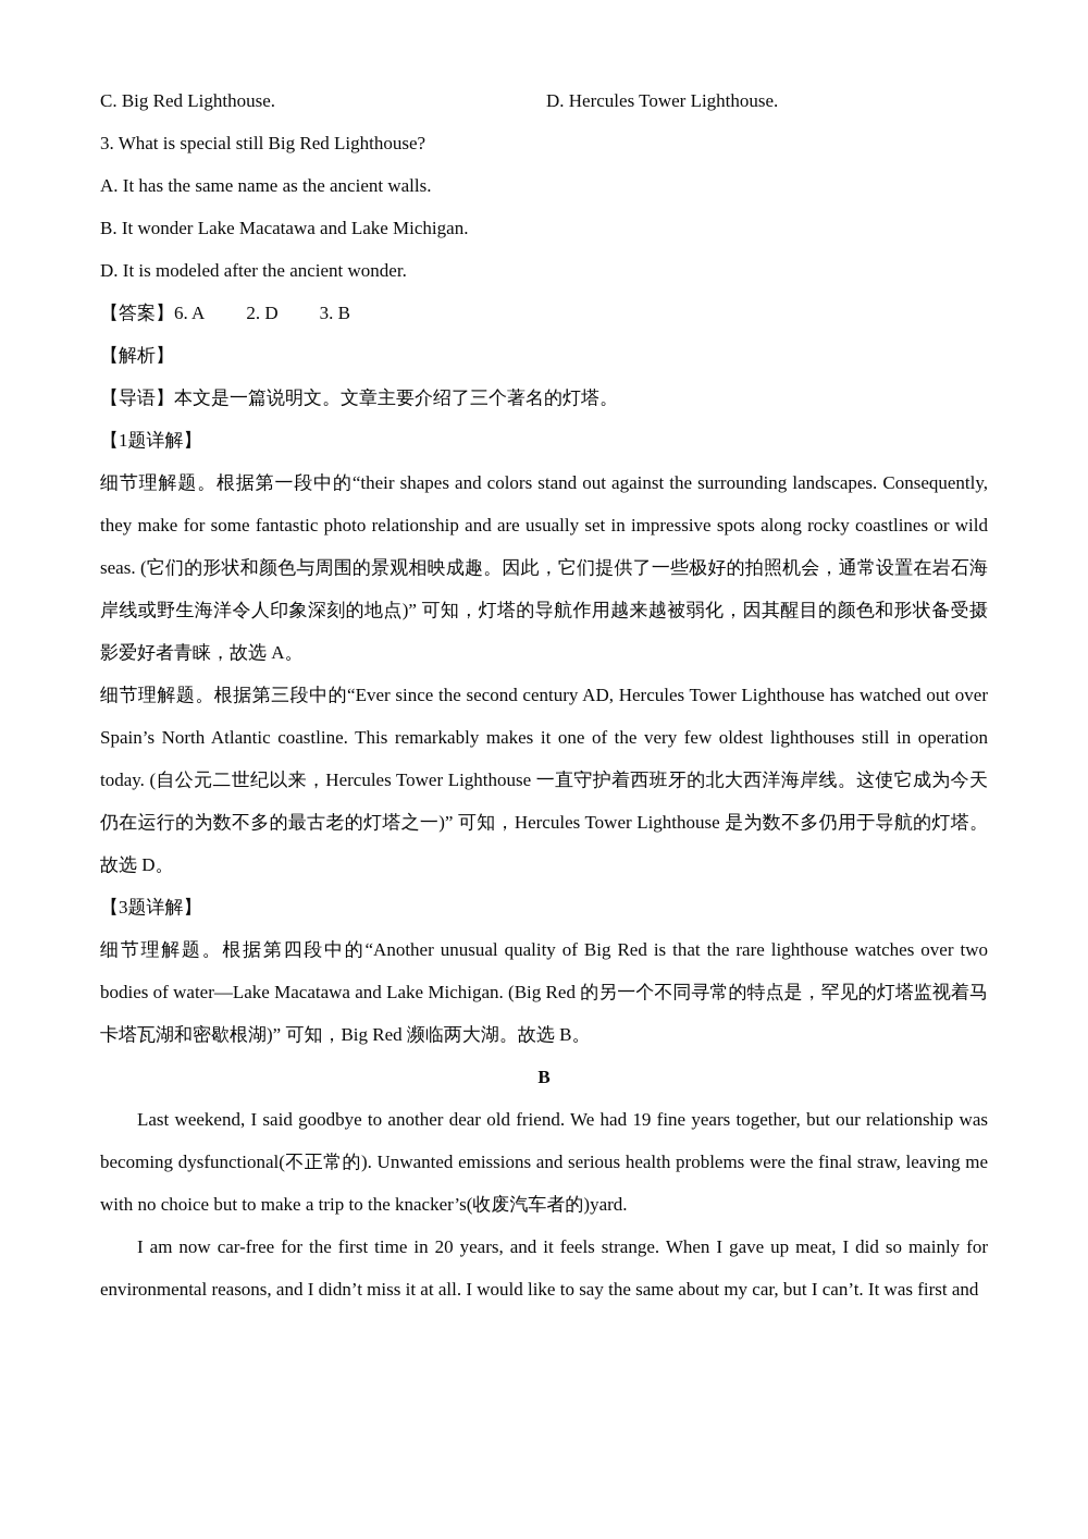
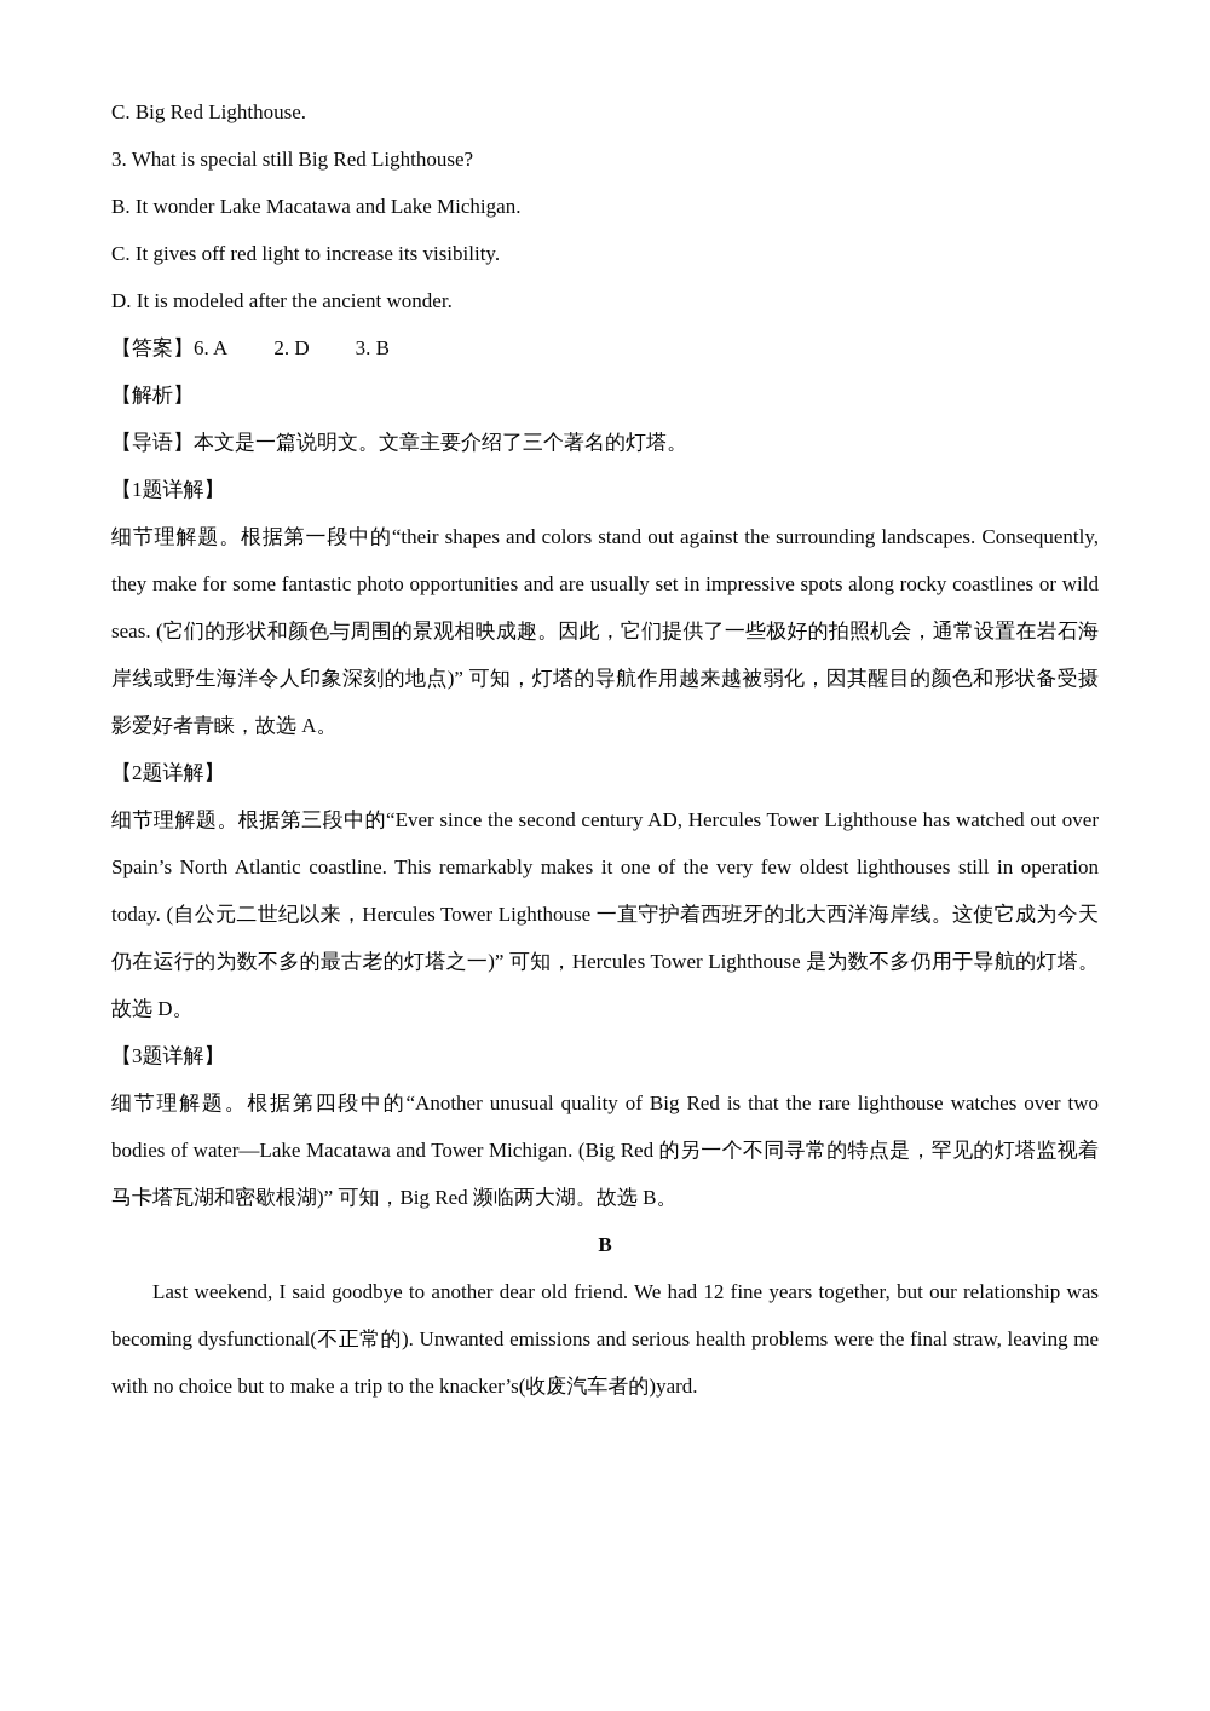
  C. Big Red Lighthouse.
- D. Hercules Tower Lighthouse.
  3. What is special still Big Red Lighthouse?
- A. It has the same name as the ancient walls.
  B. It wonder Lake Macatawa and Lake Michigan.
+ C. It gives off red light to increase its visibility.
  D. It is modeled after the ancient wonder.
  【答案】6. A 2. D 3. B
  【解析】
  【导语】本文是一篇说明文。文章主要介绍了三个著名的灯塔。
  【1题详解】
- 细节理解题。根据第一段中的“their shapes and colors stand out against the surrounding landscapes. Consequently, they make for some fantastic photo relationship and are usually set in impressive spots along rocky coastlines or wild seas. (它们的形状和颜色与周围的景观相映成趣。因此，它们提供了一些极好的拍照机会，通常设置在岩石海岸线或野生海洋令人印象深刻的地点)” 可知，灯塔的导航作用越来越被弱化，因其醒目的颜色和形状备受摄影爱好者青睐，故选 A。
+ 细节理解题。根据第一段中的“their shapes and colors stand out against the surrounding landscapes. Consequently, they make for some fantastic photo opportunities and are usually set in impressive spots along rocky coastlines or wild seas. (它们的形状和颜色与周围的景观相映成趣。因此，它们提供了一些极好的拍照机会，通常设置在岩石海岸线或野生海洋令人印象深刻的地点)” 可知，灯塔的导航作用越来越被弱化，因其醒目的颜色和形状备受摄影爱好者青睐，故选 A。
+ 【2题详解】
  细节理解题。根据第三段中的“Ever since the second century AD, Hercules Tower Lighthouse has watched out over Spain’s North Atlantic coastline. This remarkably makes it one of the very few oldest lighthouses still in operation today. (自公元二世纪以来，Hercules Tower Lighthouse 一直守护着西班牙的北大西洋海岸线。这使它成为今天仍在运行的为数不多的最古老的灯塔之一)” 可知，Hercules Tower Lighthouse 是为数不多仍用于导航的灯塔。故选 D。
  【3题详解】
- 细节理解题。根据第四段中的“Another unusual quality of Big Red is that the rare lighthouse watches over two bodies of water—Lake Macatawa and Lake Michigan. (Big Red 的另一个不同寻常的特点是，罕见的灯塔监视着马卡塔瓦湖和密歇根湖)” 可知，Big Red 濒临两大湖。故选 B。
+ 细节理解题。根据第四段中的“Another unusual quality of Big Red is that the rare lighthouse watches over two bodies of water—Lake Macatawa and Tower Michigan. (Big Red 的另一个不同寻常的特点是，罕见的灯塔监视着马卡塔瓦湖和密歇根湖)” 可知，Big Red 濒临两大湖。故选 B。
  B
- Last weekend, I said goodbye to another dear old friend. We had 19 fine years together, but our relationship was becoming dysfunctional(不正常的). Unwanted emissions and serious health problems were the final straw, leaving me with no choice but to make a trip to the knacker’s(收废汽车者的)yard.
+ Last weekend, I said goodbye to another dear old friend. We had 12 fine years together, but our relationship was becoming dysfunctional(不正常的). Unwanted emissions and serious health problems were the final straw, leaving me with no choice but to make a trip to the knacker’s(收废汽车者的)yard.
- I am now car-free for the first time in 20 years, and it feels strange. When I gave up meat, I did so mainly for environmental reasons, and I didn’t miss it at all. I would like to say the same about my car, but I can’t. It was first and
